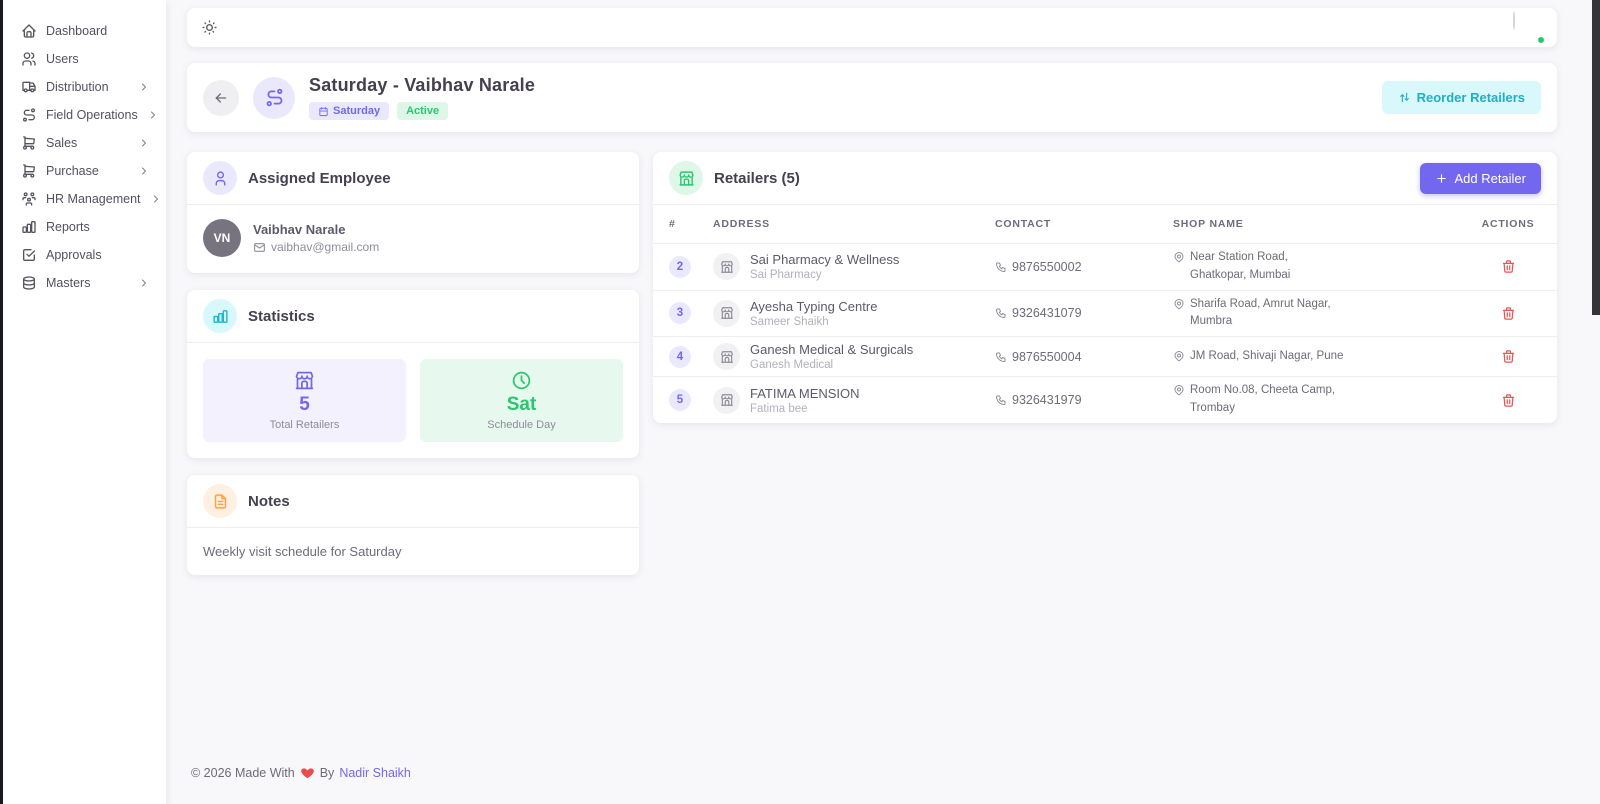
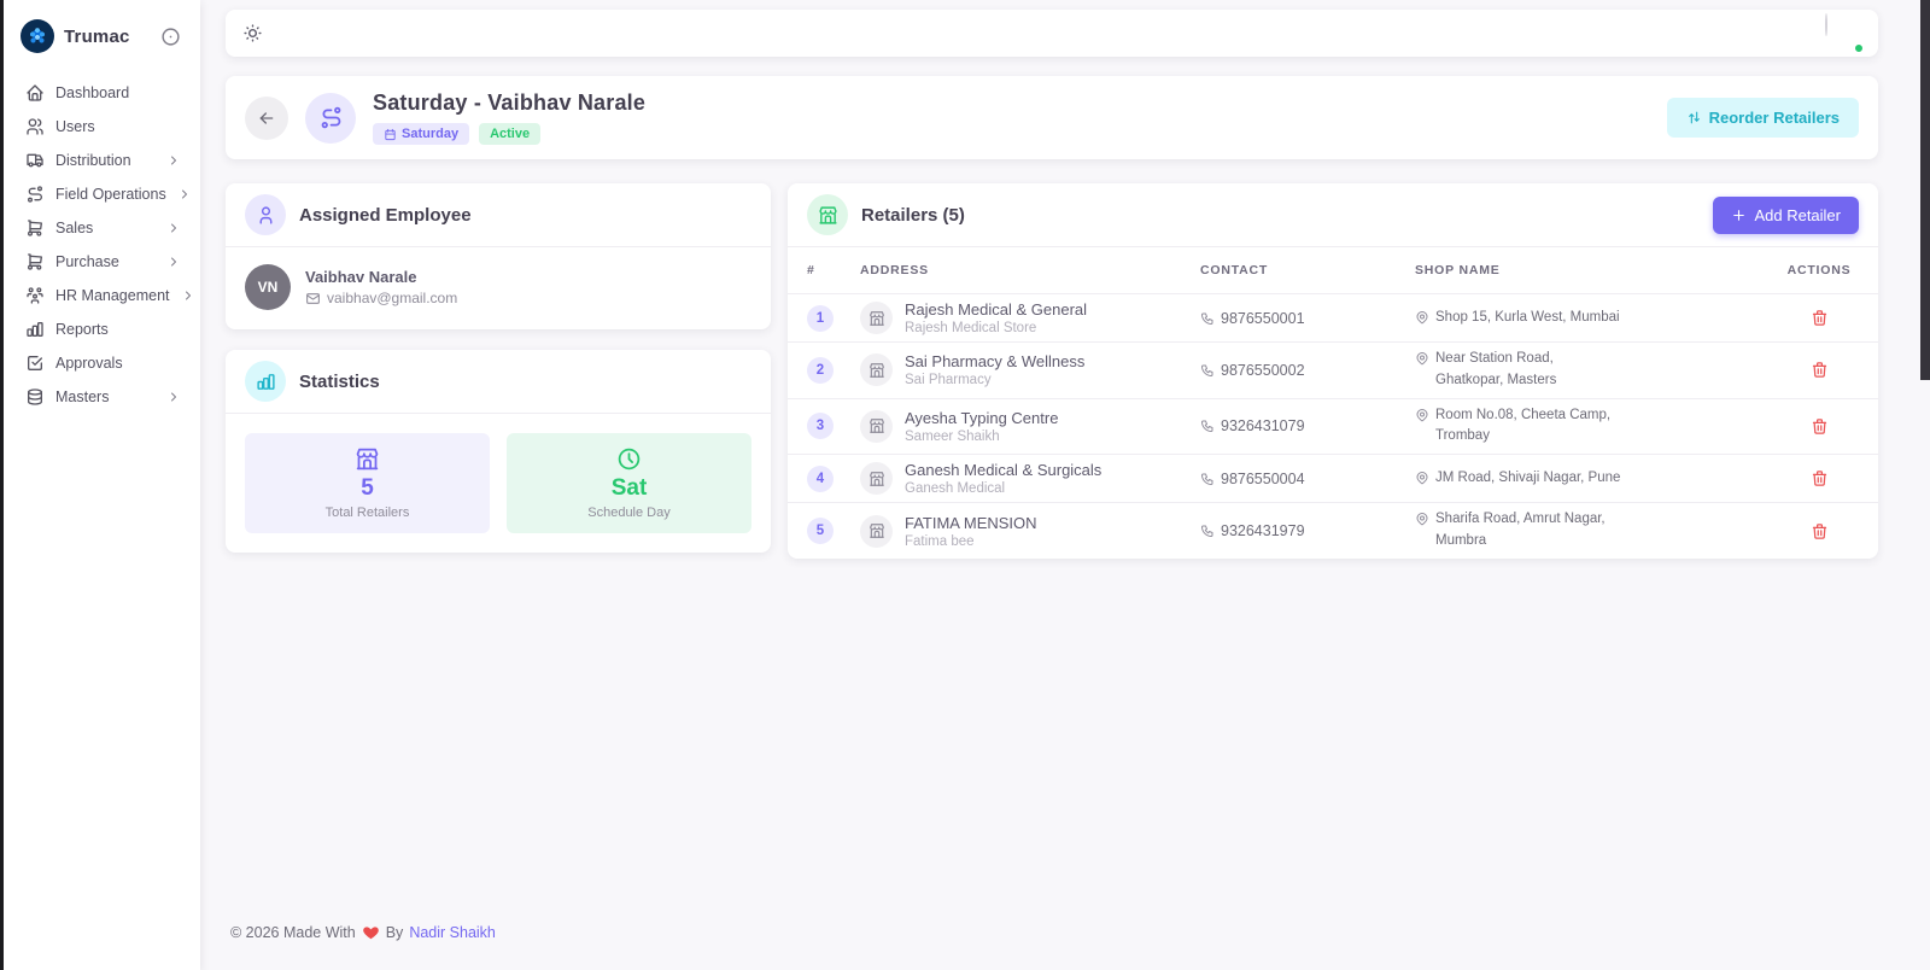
+ Trumac
  Dashboard
  Users
  Distribution
  Field Operations
  Sales
  Purchase
  HR Management
  Reports
  Approvals
  Masters
  Saturday - Vaibhav Narale
  Saturday
  Active
  Reorder Retailers
  Assigned Employee
  VN
  Vaibhav Narale
  vaibhav@gmail.com
  Statistics
  5
  Total Retailers
  Sat
  Schedule Day
- Notes
- Weekly visit schedule for Saturday
  Retailers (5)
  Add Retailer
  #
  ADDRESS
  CONTACT
  SHOP NAME
  ACTIONS
+ 1
+ Rajesh Medical & General
+ Rajesh Medical Store
+ 9876550001
+ Shop 15, Kurla West, Mumbai
  2
  Sai Pharmacy & Wellness
  Sai Pharmacy
  9876550002
- Near Station Road, Ghatkopar, Mumbai
+ Near Station Road, Ghatkopar, Masters
  3
  Ayesha Typing Centre
  Sameer Shaikh
  9326431079
- Sharifa Road, Amrut Nagar, Mumbra
+ Room No.08, Cheeta Camp, Trombay
  4
  Ganesh Medical & Surgicals
  Ganesh Medical
  9876550004
  JM Road, Shivaji Nagar, Pune
  5
  FATIMA MENSION
  Fatima bee
  9326431979
- Room No.08, Cheeta Camp, Trombay
+ Sharifa Road, Amrut Nagar, Mumbra
  © 2026 Made With
  By
  Nadir Shaikh
